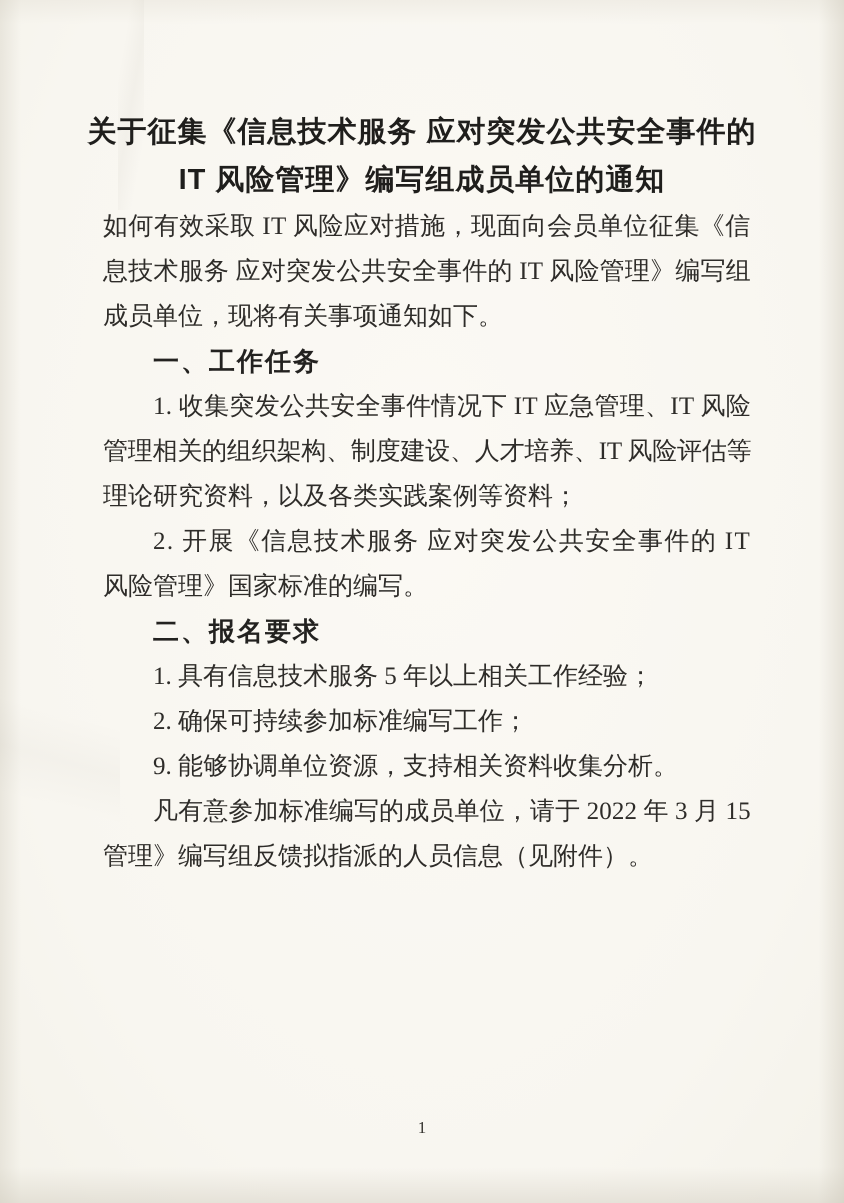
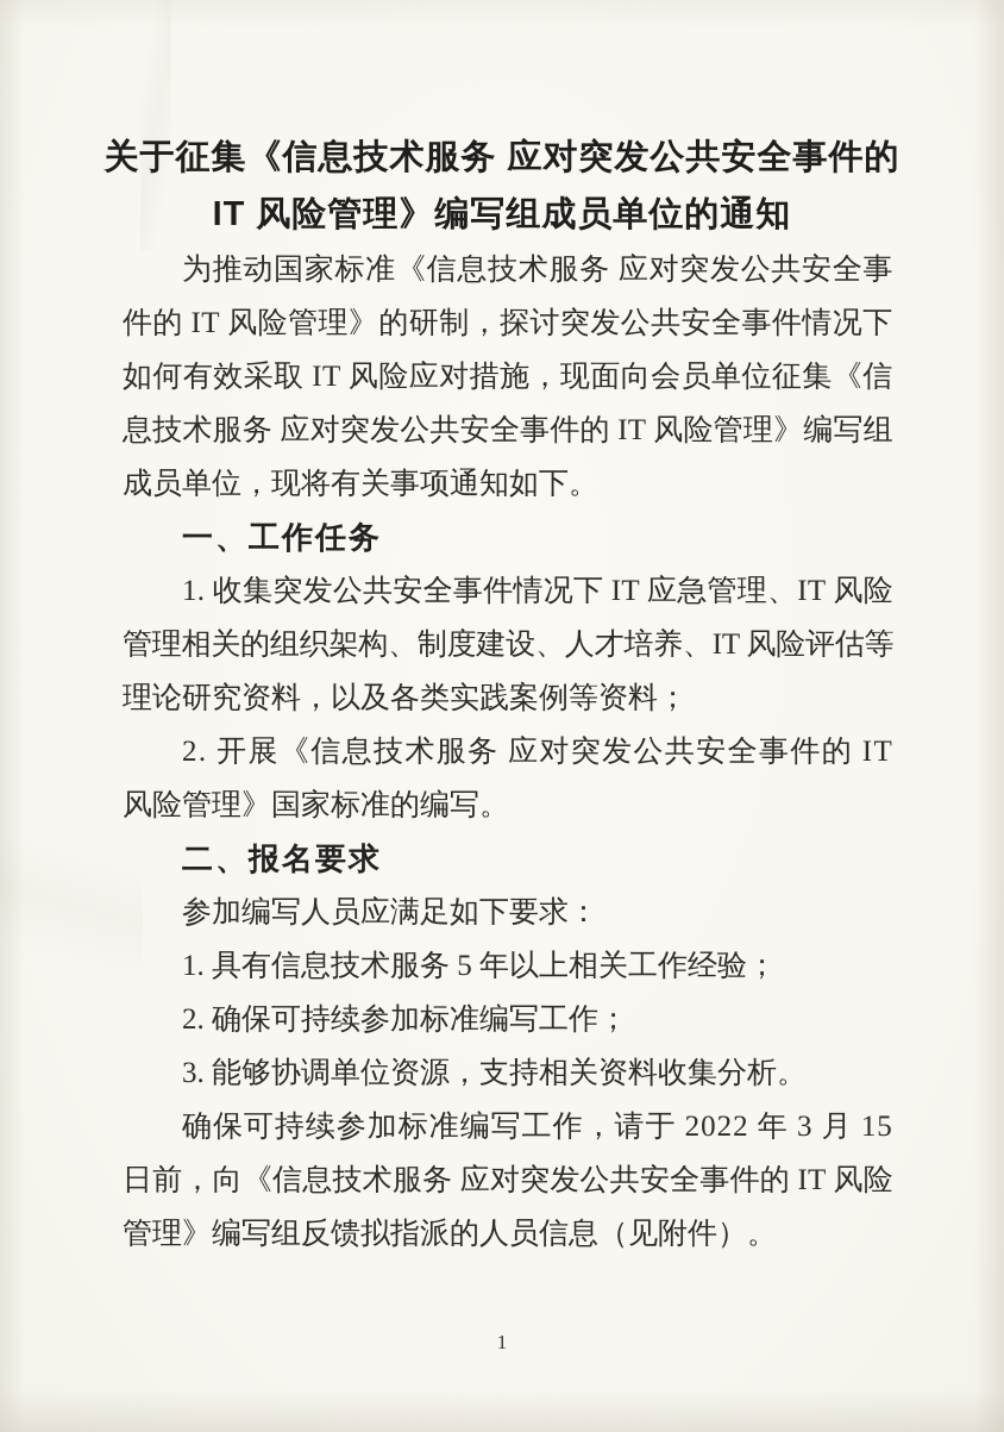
  关于征集《信息技术服务 应对突发公共安全事件的
  IT 风险管理》编写组成员单位的通知
+ 为推动国家标准《信息技术服务 应对突发公共安全事
+ 件的 IT 风险管理》的研制，探讨突发公共安全事件情况下
  如何有效采取 IT 风险应对措施，现面向会员单位征集《信
  息技术服务 应对突发公共安全事件的 IT 风险管理》编写组
  成员单位，现将有关事项通知如下。
  一、工作任务
  1. 收集突发公共安全事件情况下 IT 应急管理、IT 风险
  管理相关的组织架构、制度建设、人才培养、IT 风险评估等
  理论研究资料，以及各类实践案例等资料；
  2. 开展《信息技术服务 应对突发公共安全事件的 IT
  风险管理》国家标准的编写。
  二、报名要求
+ 参加编写人员应满足如下要求：
  1. 具有信息技术服务 5 年以上相关工作经验；
  2. 确保可持续参加标准编写工作；
- 9. 能够协调单位资源，支持相关资料收集分析。
+ 3. 能够协调单位资源，支持相关资料收集分析。
- 凡有意参加标准编写的成员单位，请于 2022 年 3 月 15
+ 确保可持续参加标准编写工作，请于 2022 年 3 月 15
+ 日前，向《信息技术服务 应对突发公共安全事件的 IT 风险
  管理》编写组反馈拟指派的人员信息（见附件）。
  1
